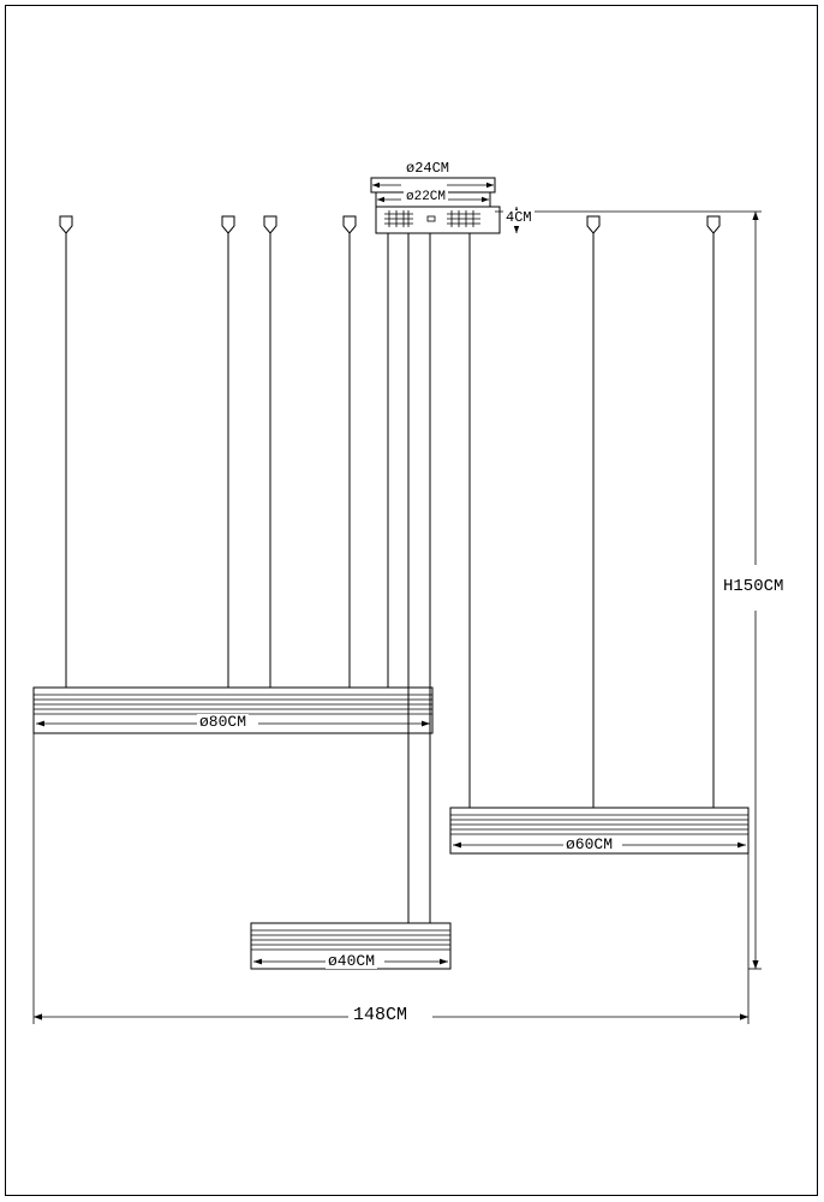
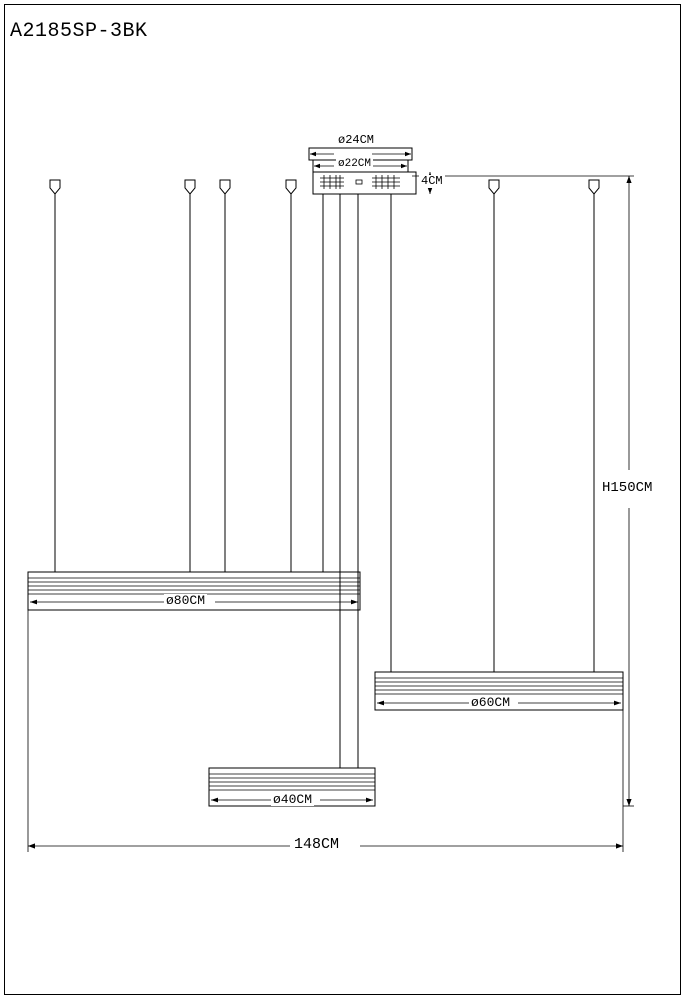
+ A2185SP-3BK
  ø24CM
  ø22CM
  4CM
  ø80CM
  ø60CM
  ø40CM
  H150CM
  148CM
